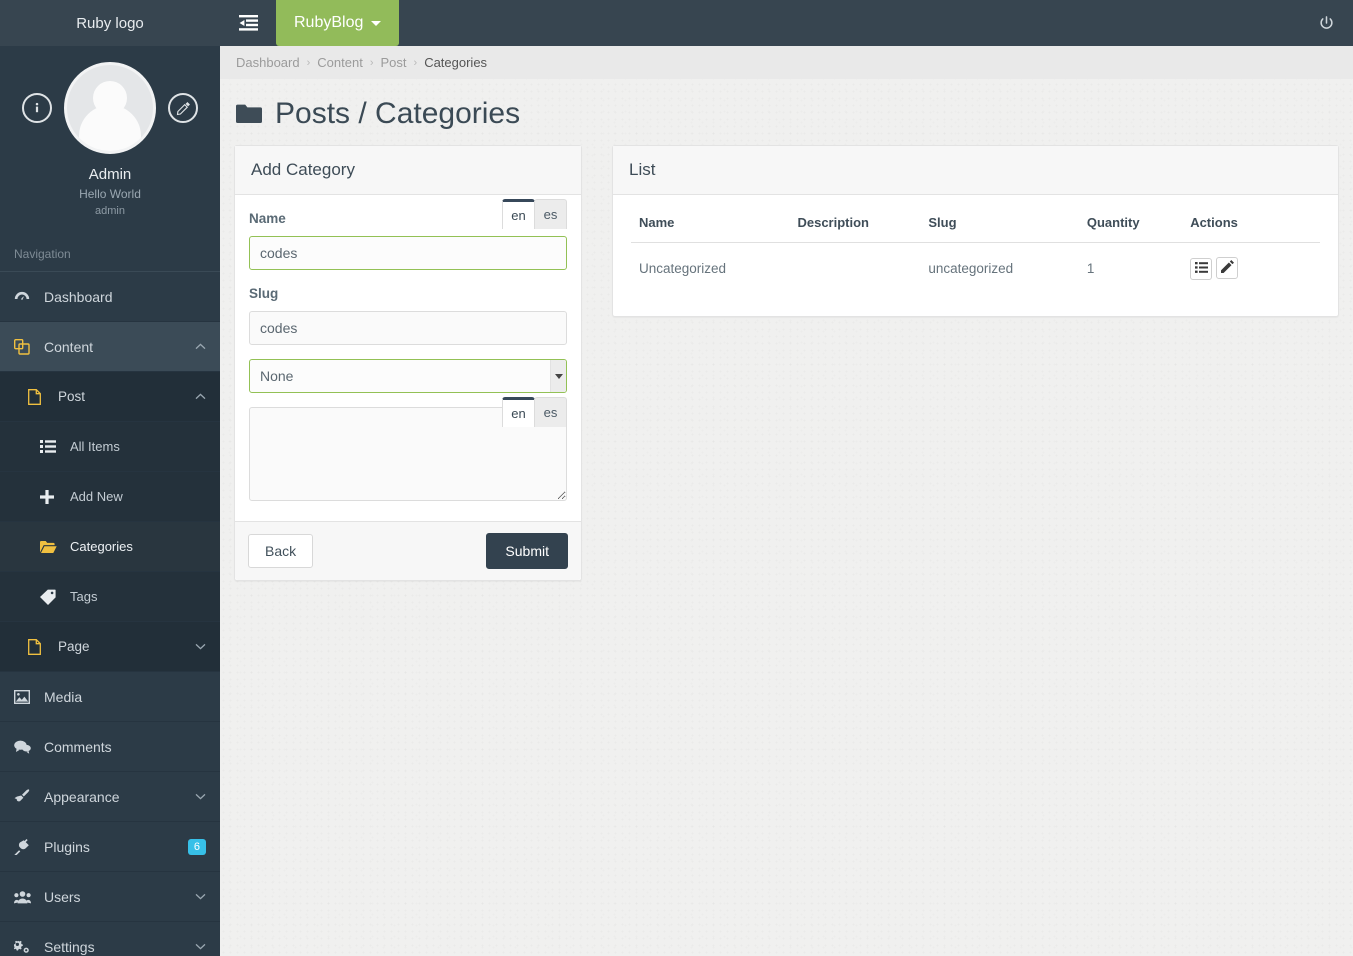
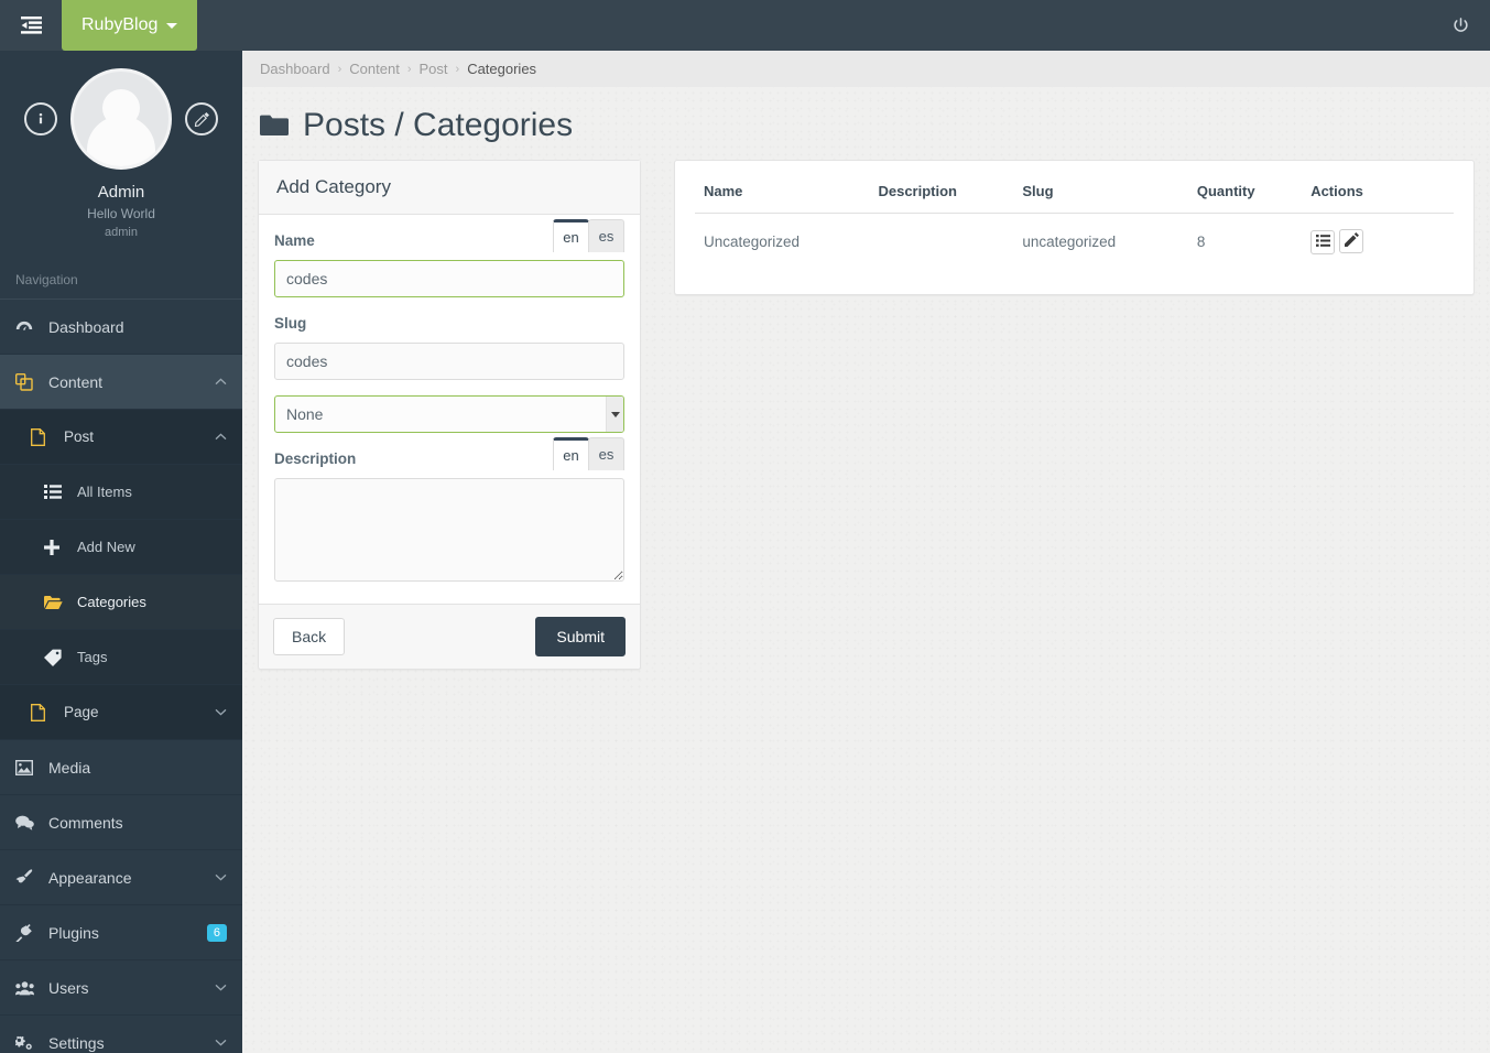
- Ruby logo
  RubyBlog
  Admin
  Hello World
  admin
  Navigation
  Dashboard
  Content
  Post
  All Items
  Add New
  Categories
  Tags
  Page
  Media
  Comments
  Appearance
  Plugins
  6
  Users
  Settings
  Dashboard
  ›
  Content
  ›
  Post
  ›
  Categories
  Posts / Categories
  Add Category
  en
  es
  Name
  codes
  Slug
  codes
  None
  en
  es
+ Description
  Back
  Submit
- List
  Name	Description	Slug	Quantity	Actions
- Uncategorized		uncategorized	1
+ Uncategorized		uncategorized	8
